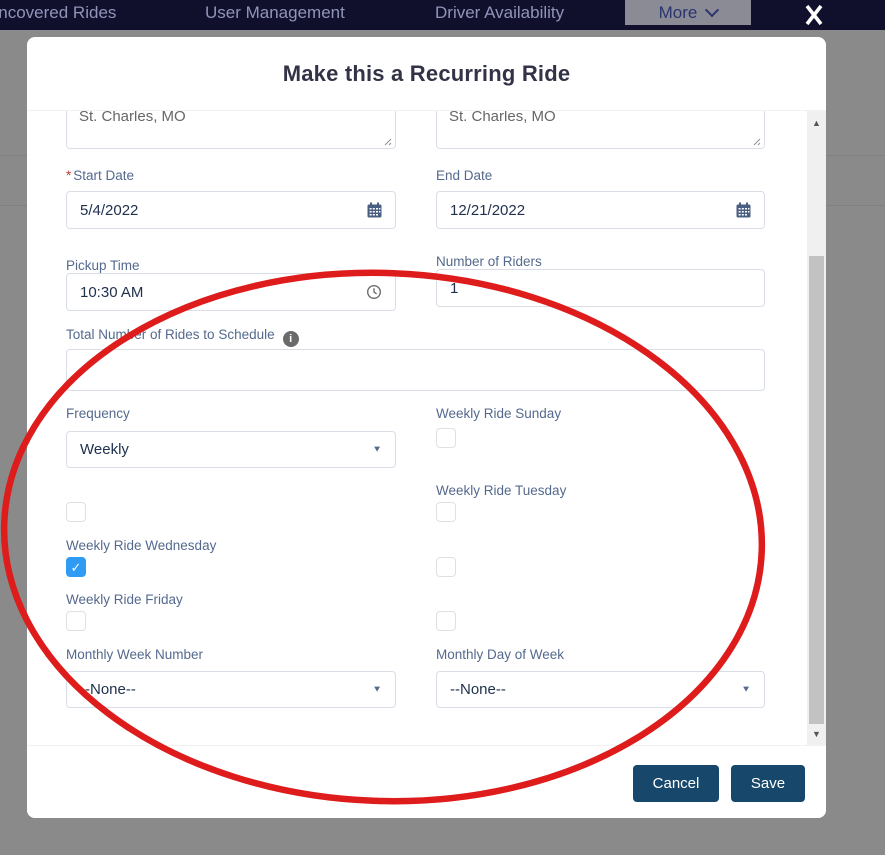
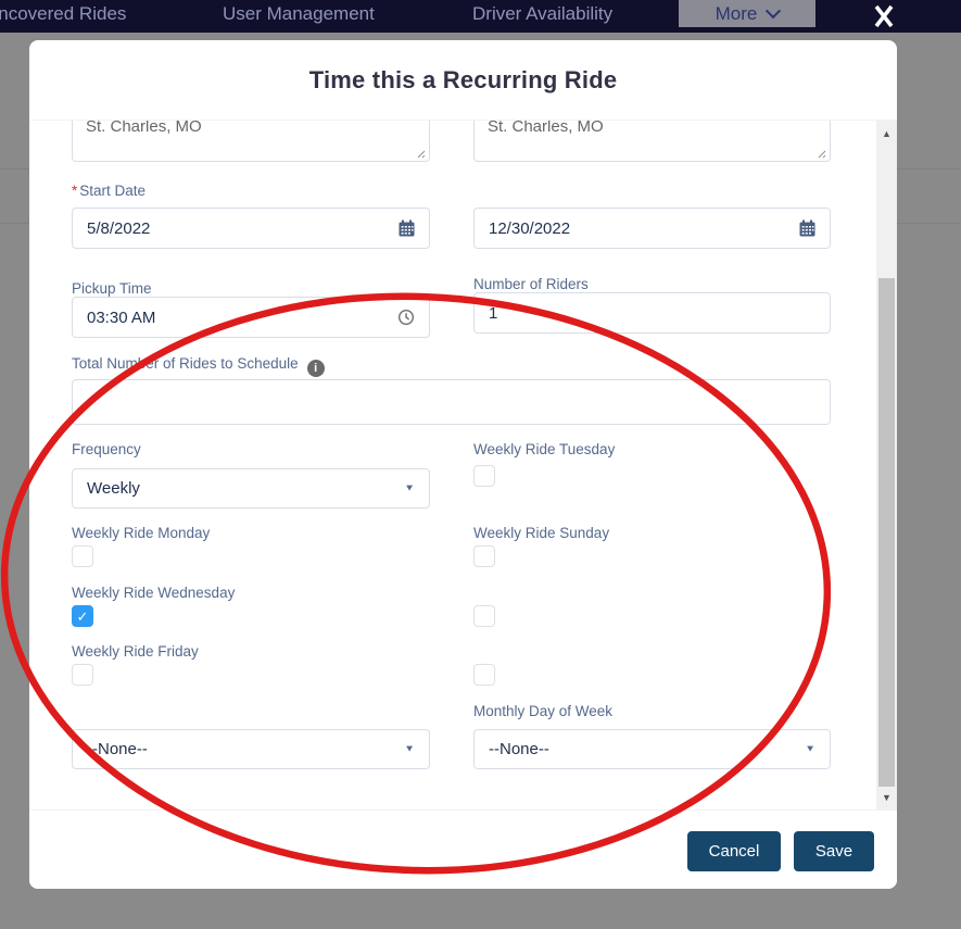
  ncovered Rides
  User Management
  Driver Availability
  More
- Make this a Recurring Ride
+ Time this a Recurring Ride
  St. Charles, MO
  St. Charles, MO
  * Start Date
- End Date
- 5/4/2022
+ 5/8/2022
- 12/21/2022
+ 12/30/2022
  Pickup Time
  Number of Riders
- 10:30 AM
+ 03:30 AM
  1
  Total Numer of Rides to Schedule i
  Frequency
  Weekly
  ▼
- Weekly Ride Sunday
+ Weekly Ride Tuesday
+ Weekly Ride Monday
- Weekly Ride Tuesday
+ Weekly Ride Sunday
  Weekly Ride Wednesday
  ✓
  Weekly Ride Friday
- Monthly Week Number
  -None--
  ▼
  Monthly Day of Week
  --None--
  ▼
  ▲
  ▼
  Cancel
  Save
